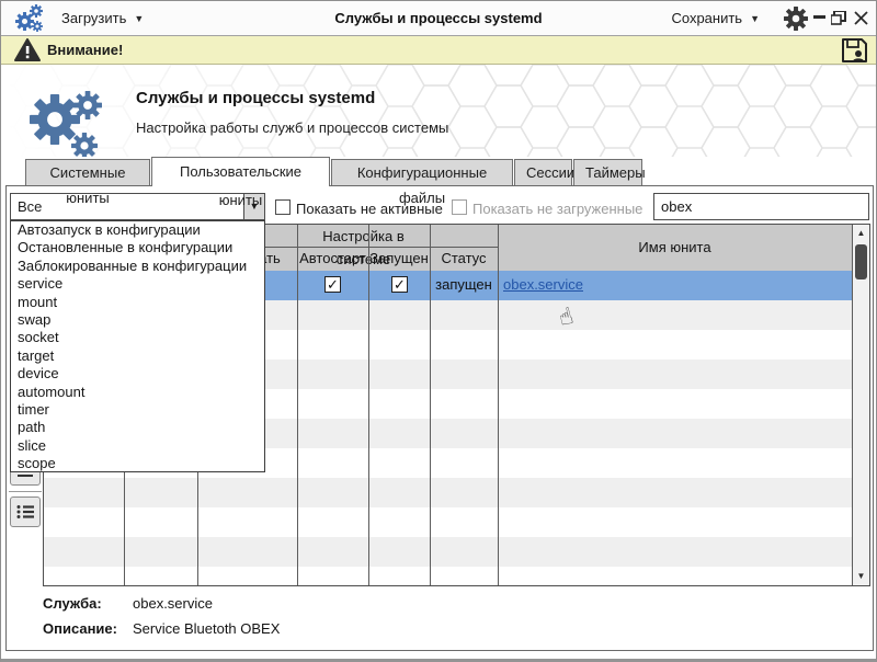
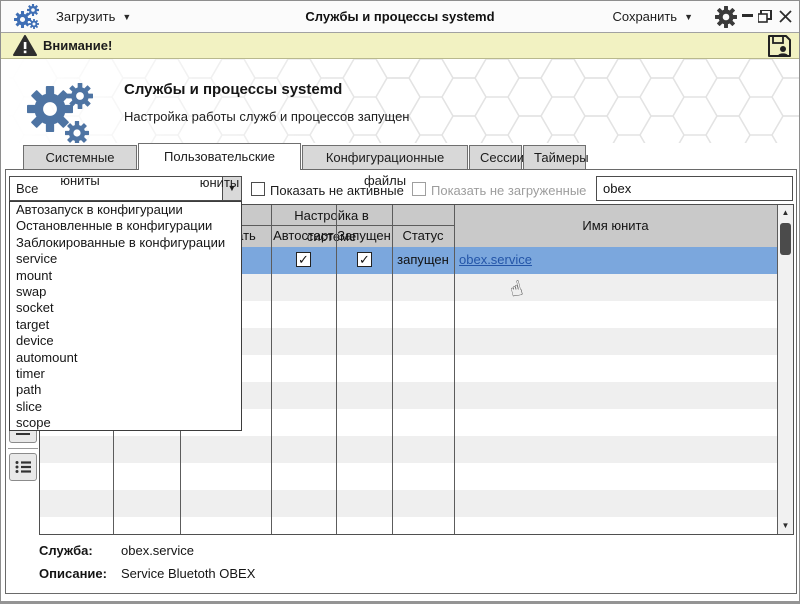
  Загрузить
  ▼
  Службы и процессы systemd
  Сохранить
  ▼
  Внимание!
  Службы и процессы systemd
- Настройка работы служб и процессов системы
+ Настройка работы служб и процессов запущен
  Системные юниты
  Пользовательские юниты
  Конфигурационные файлы
  Сессии
  Таймеры
  Все
  Показать не акт
  Показать не загруженные
  obex
  Настройка в систме
  Автостарт
  Запущен
  Статус
  Имя юнита
  ✓
  ✓
  запущен
  obex.service
  ▲
  ▼
  Автозапуск в конфигурации
  Остановленные в конфигурации
  Заблокированные в конфигурации
  service
  mount
  swap
  socket
  target
  device
  automount
  timer
  path
  slice
  scope
  Служба:
  obex.service
  Описание:
  Service Bluetoth OBEX
